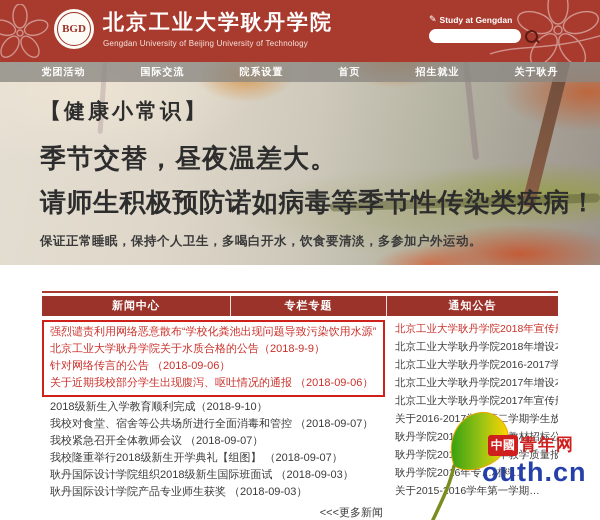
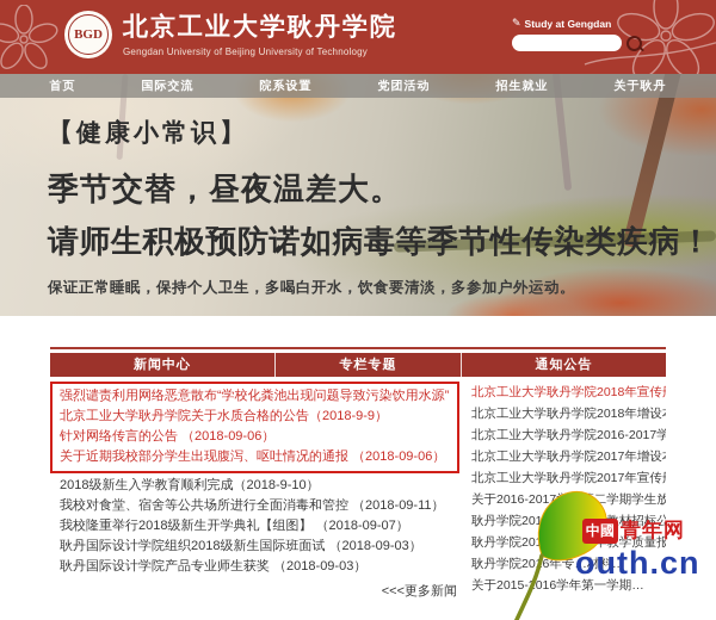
  BGD
  北京工业大学耿丹学院
  Gengdan University of Beijing University of Technology
  ✎
  Study at Gengdan
- 党团活动
+ 首页
  国际交流
  院系设置
- 首页
+ 党团活动
  招生就业
  关于耿丹
  【健康小常识】
  季节交替，昼夜温差大。
  请师生积极预防诺如病毒等季节性传染类疾病！
  保证正常睡眠，保持个人卫生，多喝白开水，饮食要清淡，多参加户外运动。
  新闻中心
  专栏专题
  通知公告
  强烈谴责利用网络恶意散布“学校化粪池出现问题导致污染饮用水源”
  北京工业大学耿丹学院关于水质合格的公告（2018-9-9）
  针对网络传言的公告 （2018-09-06）
  关于近期我校部分学生出现腹泻、呕吐情况的通报 （2018-09-06）
  2018级新生入学教育顺利完成（2018-9-10）
- 我校对食堂、宿舍等公共场所进行全面消毒和管控 （2018-09-07）
+ 我校对食堂、宿舍等公共场所进行全面消毒和管控 （2018-09-11）
- 我校紧急召开全体教师会议 （2018-09-07）
  我校隆重举行2018级新生开学典礼【组图】 （2018-09-07）
  耿丹国际设计学院组织2018级新生国际班面试 （2018-09-03）
  耿丹国际设计学院产品专业师生获奖 （2018-09-03）
  <<<更多新闻
  北京工业大学耿丹学院2018年宣传
  北京工业大学耿丹学院2018年增设
  北京工业大学耿丹学院2016-2017学
  北京工业大学耿丹学院2017年增设
  北京工业大学耿丹学院2017年宣传
  关于2016-2017二学期学生放
  耿丹学院206年专…材料…
  关于2015-016学年第一学期…
  中國
  青年网
  outh.cn
